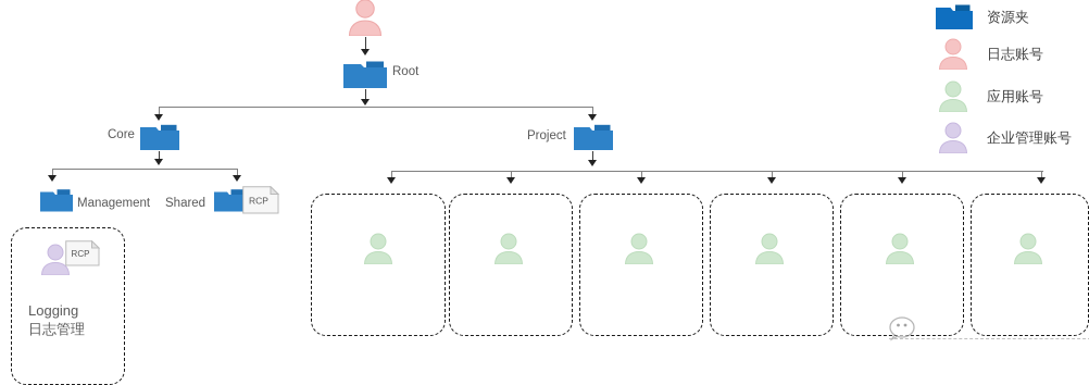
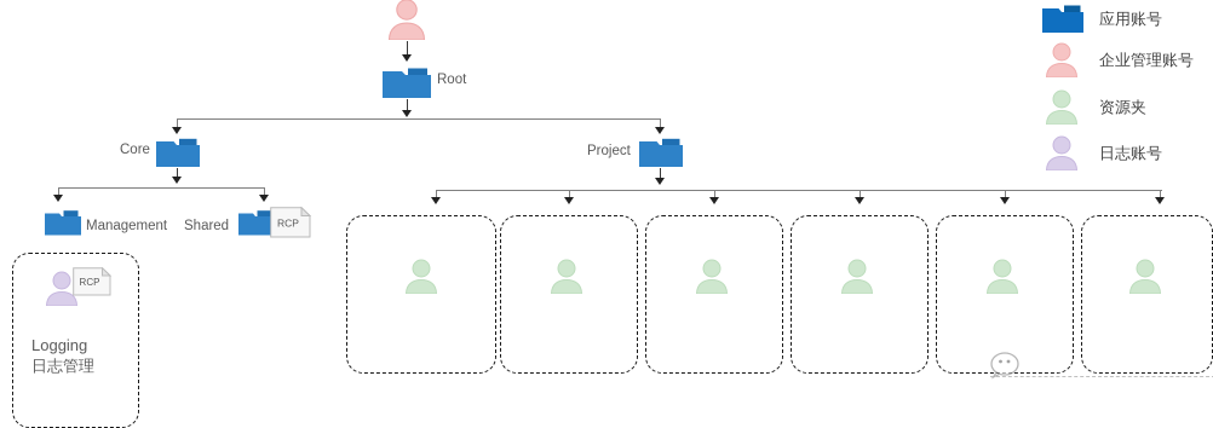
  Root
  Core
  Management
  Shared
  RCP
  RCP
  Logging
  日志管理
  Project
- 资源夹
+ 应用账号
- 日志账号
+ 企业管理账号
- 应用账号
+ 资源夹
- 企业管理账号
+ 日志账号
